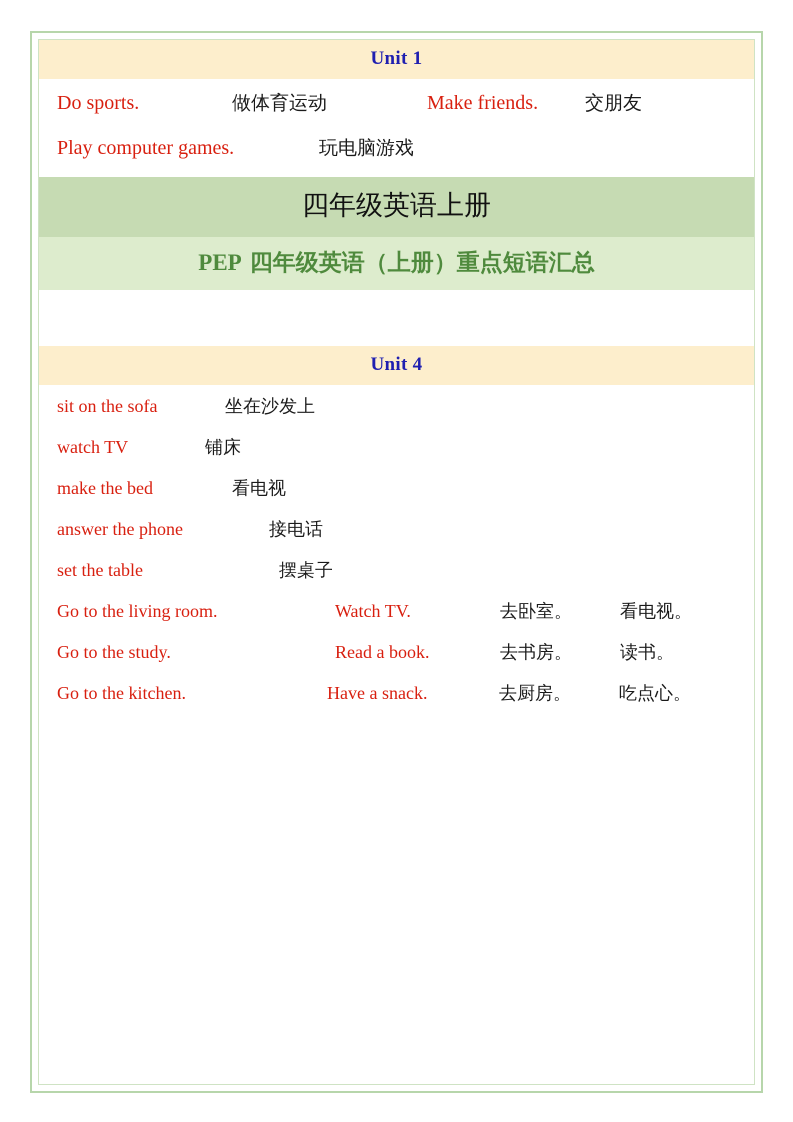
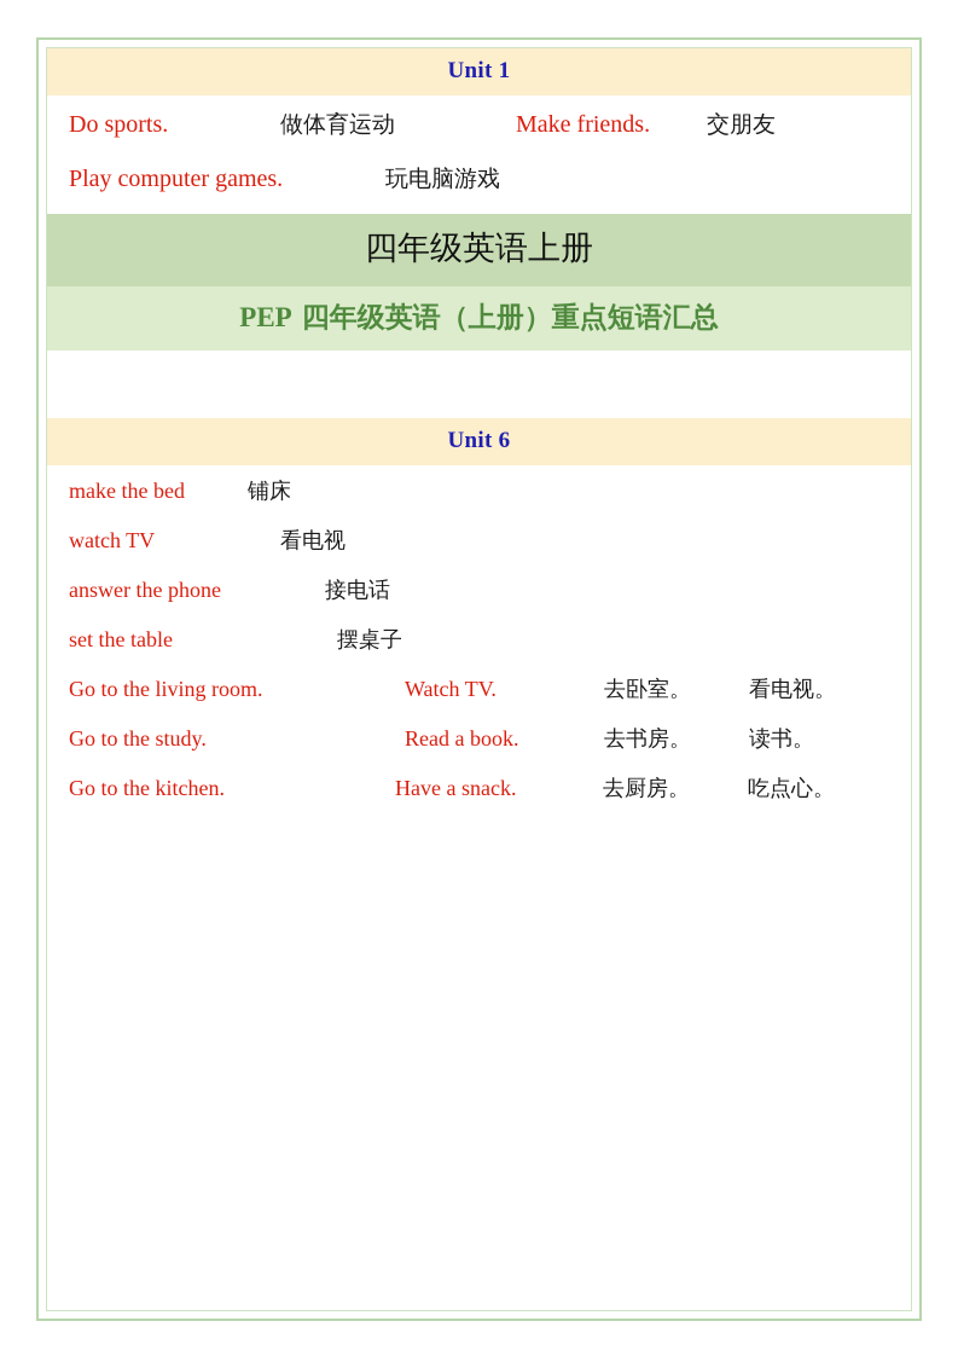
  Unit 1
  Do sports.
  做体育运动
  Make friends.
  交朋友
  Play computer games.
  玩电脑游戏
  四年级英语上册
  PEP 四年级英语（上册）重点短语汇总
- Unit 4
+ Unit 6
- sit on the sofa
- 坐在沙发上
- watch TV
+ make the bed
  铺床
- make the bed
+ watch TV
  看电视
  answer the phone
  接电话
  set the table
  摆桌子
  Go to the living room.
  Watch TV.
  去卧室。
  看电视。
  Go to the study.
  Read a book.
  去书房。
  读书。
  Go to the kitchen.
  Have a snack.
  去厨房。
  吃点心。
